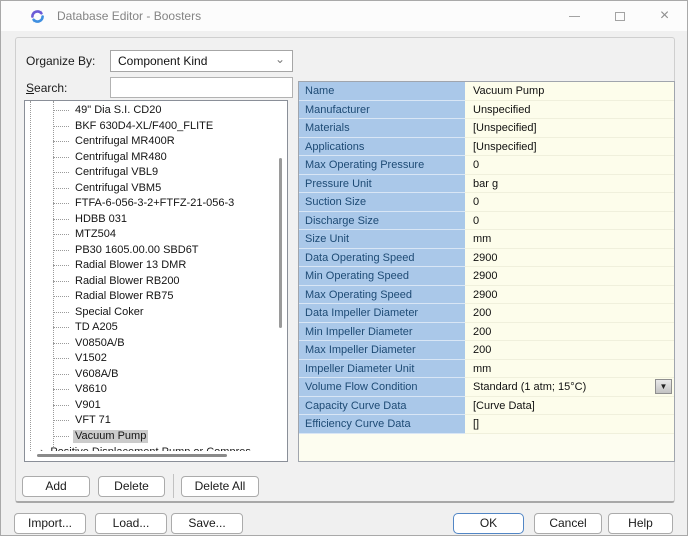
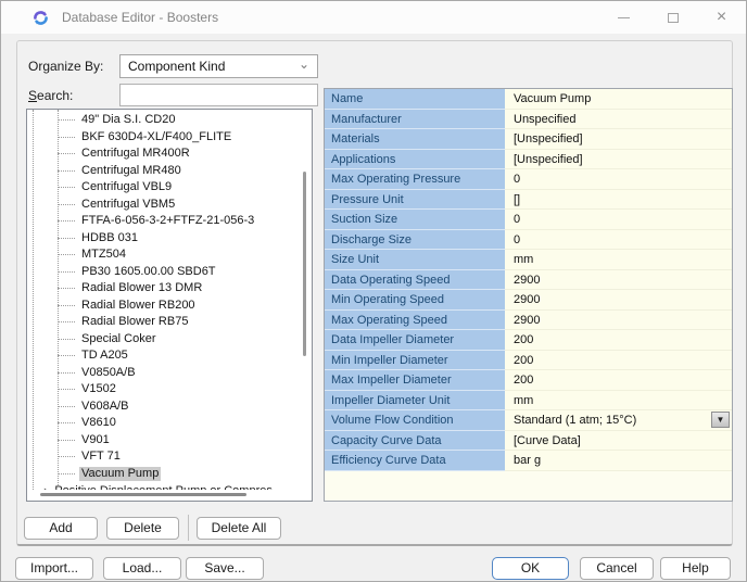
  Database Editor - Boosters
  ×
  Organize By:
  Component Kind
  ⌄
  Search:
  49" Dia S.I. CD20
  BKF 630D4-XL/F400_FLITE
  Centrifugal MR400R
  Centrifugal MR480
  Centrifugal VBL9
  Centrifugal VBM5
  FTFA-6-056-3-2+FTFZ-21-056-3
  HDBB 031
  MTZ504
  PB30 1605.00.00 SBD6T
  Radial Blower 13 DMR
  Radial Blower RB200
  Radial Blower RB75
  Special Coker
  TD A205
  V0850A/B
  V1502
  V608A/B
  V8610
  V901
  VFT 71
  Vacuum Pump
  Name
  Vacuum Pump
  Manufacturer
  Unspecified
  Materials
  [Unspecified]
  Applications
  [Unspecified]
  Max Operating Pressure
  0
  Pressure Unit
- bar g
+ []
  Suction Size
  0
  Discharge Size
  0
  Size Unit
  mm
  Data Operating Speed
  2900
  Min Operating Speed
  2900
  Max Operating Speed
  2900
  Data Impeller Diameter
  200
  Min Impeller Diameter
  200
  Max Impeller Diameter
  200
  Impeller Diameter Unit
  mm
  Volume Flow Condition
  Standard (1 atm; 15°C)
  ▼
  Capacity Curve Data
  [Curve Data]
  Efficiency Curve Data
- []
+ bar g
  Add
  Delete
  Delete All
  Import...
  Load...
  Save...
  OK
  Cancel
  Help
